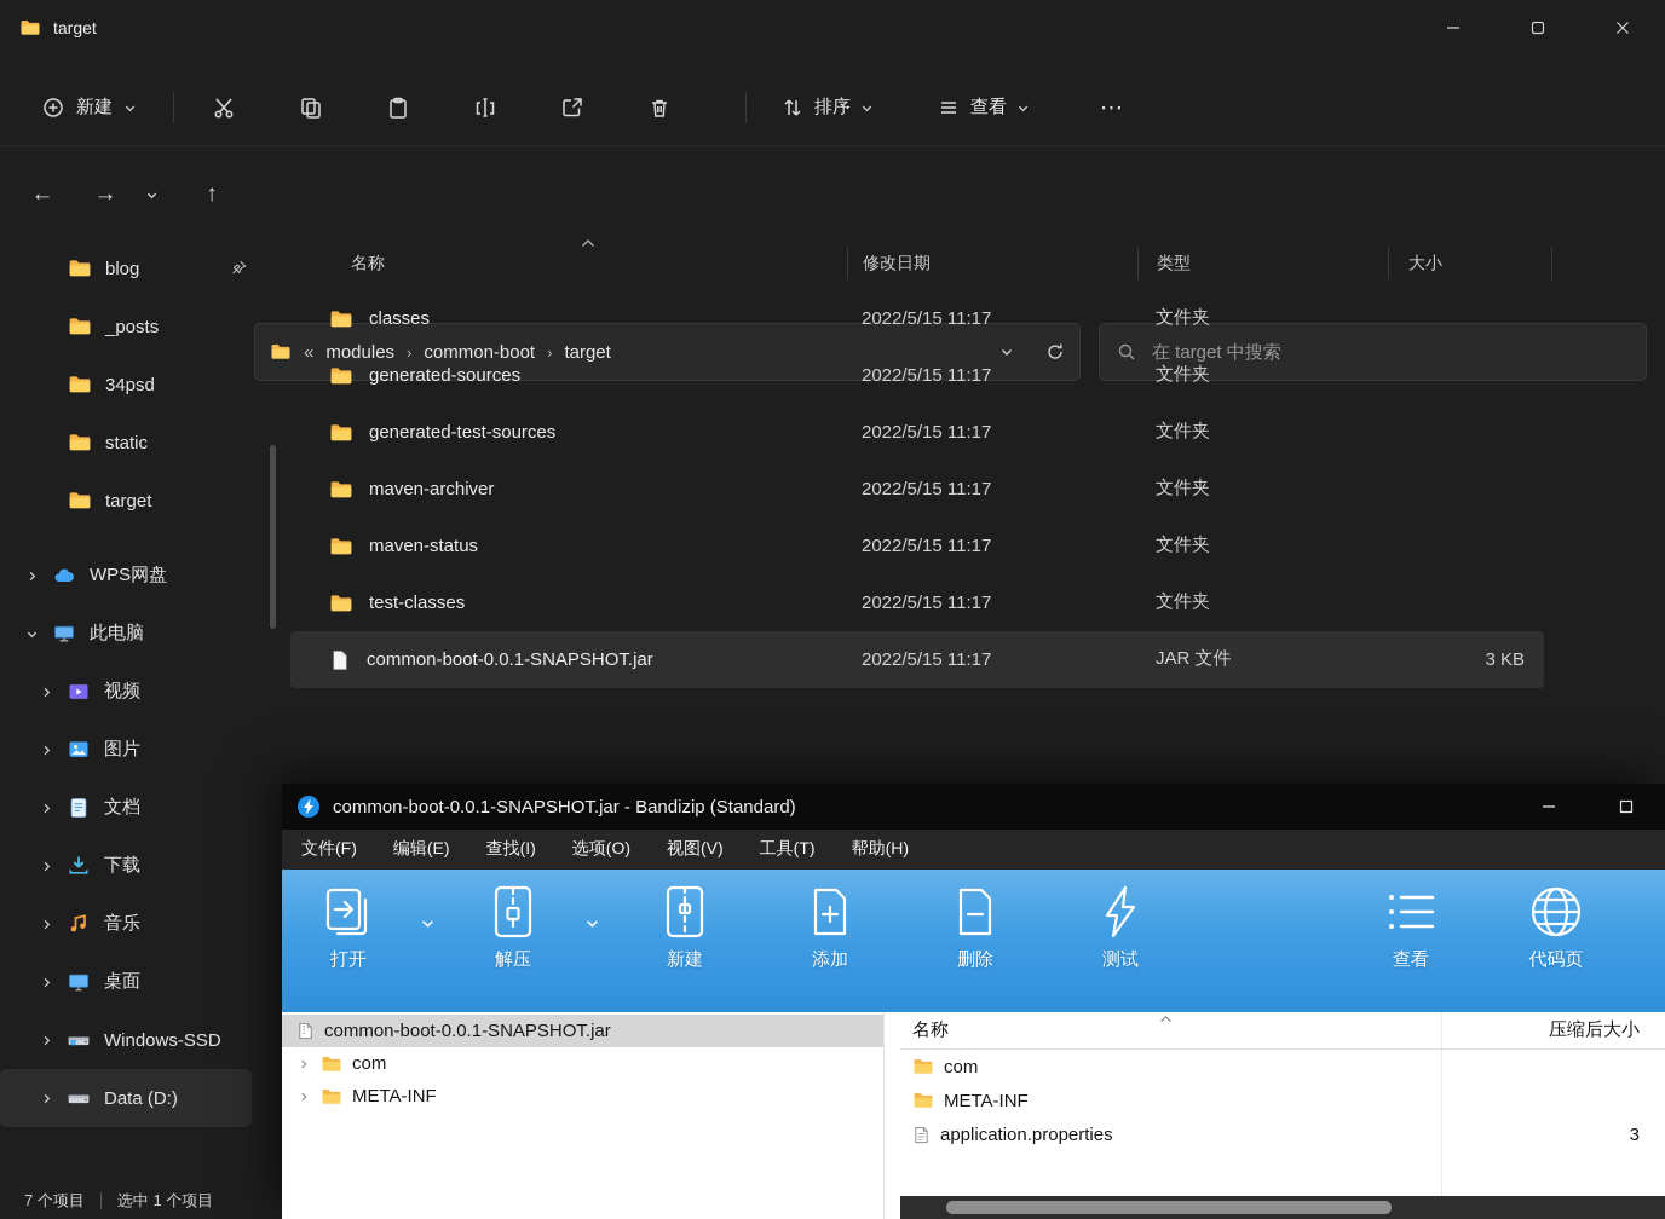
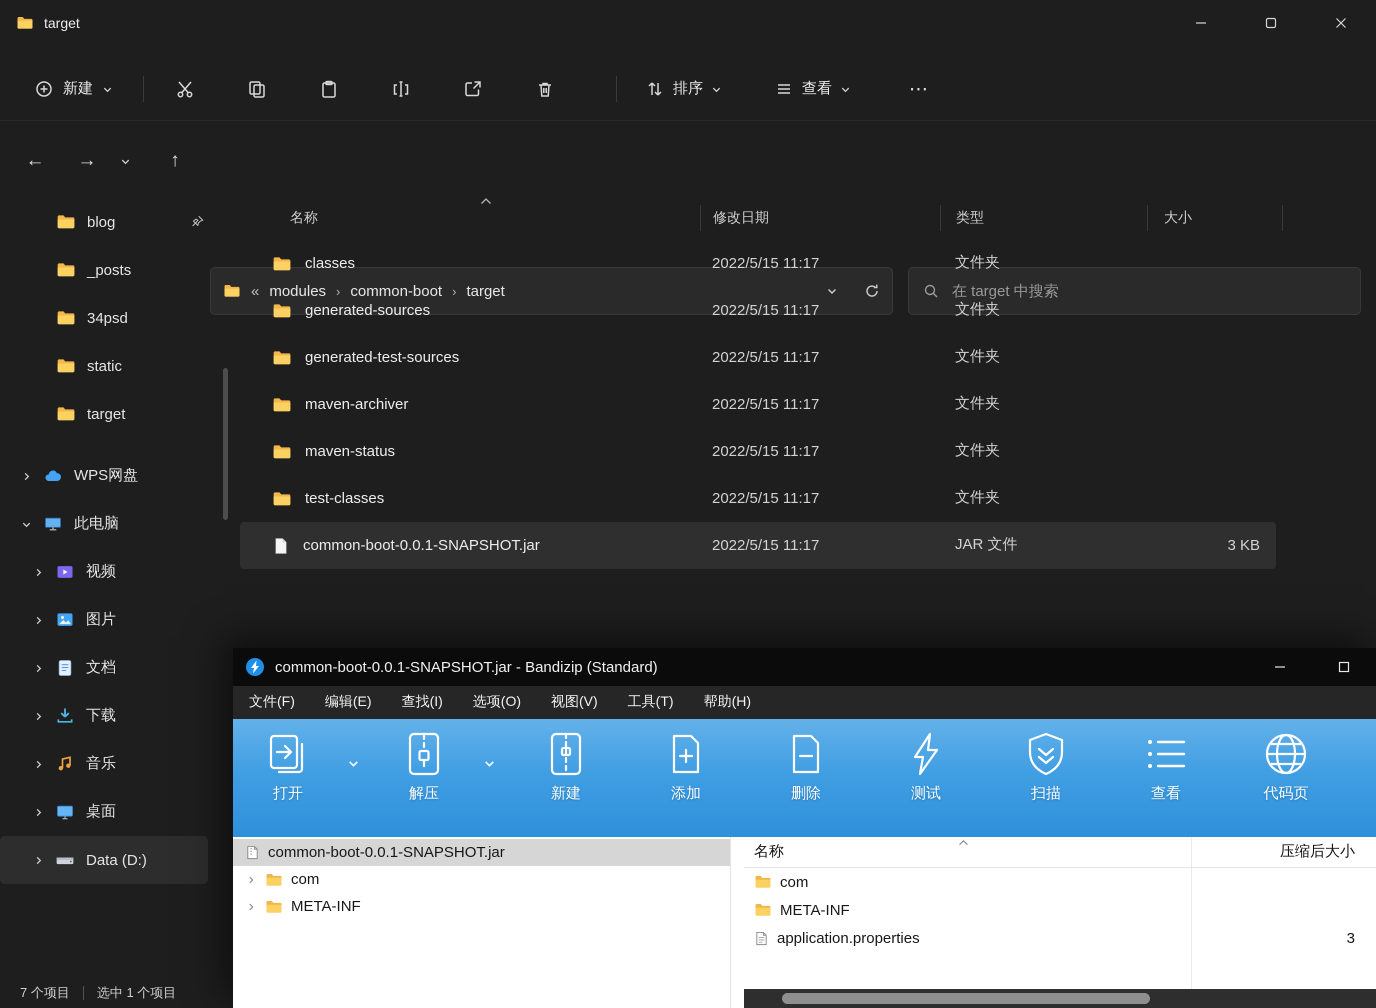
  target
  新建
  排序
  查看
  ⋯
  ←
  →
  ↑
  «
  modules
  ›
  common-boot
  ›
  target
  在 target 中搜索
  blog
  _posts
  34psd
  static
  target
  WPS网盘
  此电脑
  视频
  图片
  文档
  下载
  音乐
  桌面
- Windows-SSD
  Data (D:)
  名称
  修改日期
  类型
  大小
  classes
  2022/5/15 11:17
  文件夹
  generated-sources
  2022/5/15 11:17
  文件夹
  generated-test-sources
  2022/5/15 11:17
  文件夹
  maven-archiver
  2022/5/15 11:17
  文件夹
  maven-status
  2022/5/15 11:17
  文件夹
  test-classes
  2022/5/15 11:17
  文件夹
  common-boot-0.0.1-SNAPSHOT.jar
  2022/5/15 11:17
  JAR 文件
  3 KB
  7 个项目
  选中 1 个项目
  common-boot-0.0.1-SNAPSHOT.jar - Bandizip (Standard)
  文件(F)
  编辑(E)
  查找(I)
  选项(O)
  视图(V)
  工具(T)
  帮助(H)
  打开
  解压
  新建
  添加
  删除
  测试
+ 扫描
  查看
  代码页
  common-boot-0.0.1-SNAPSHOT.jar
  com
  META-INF
  名称
  压缩后大小
  com
  META-INF
  application.properties
  3
